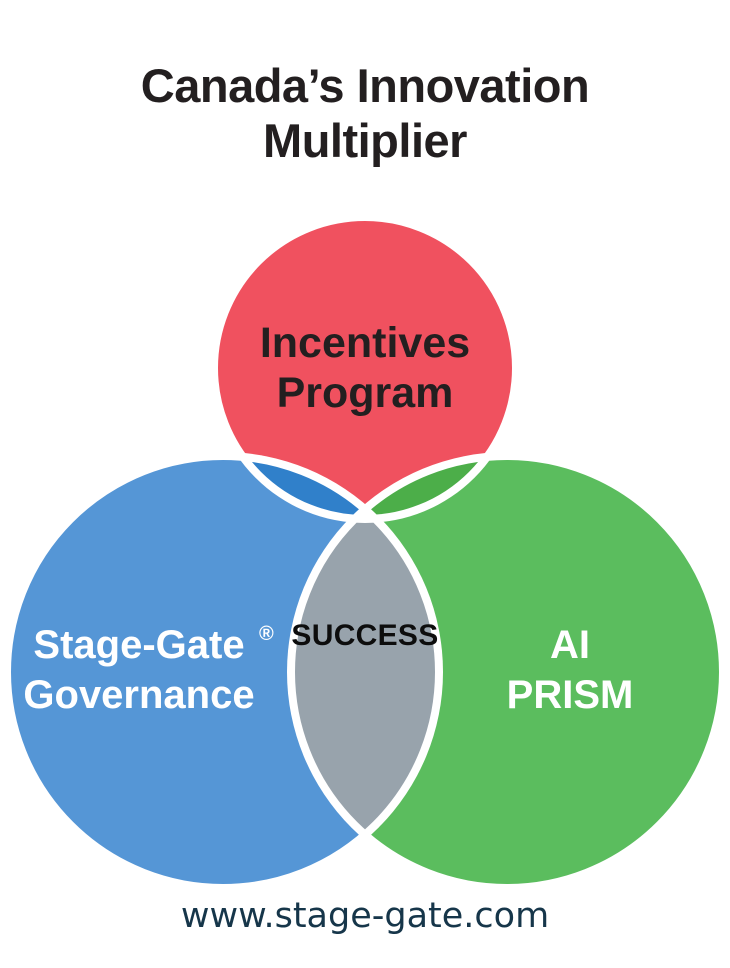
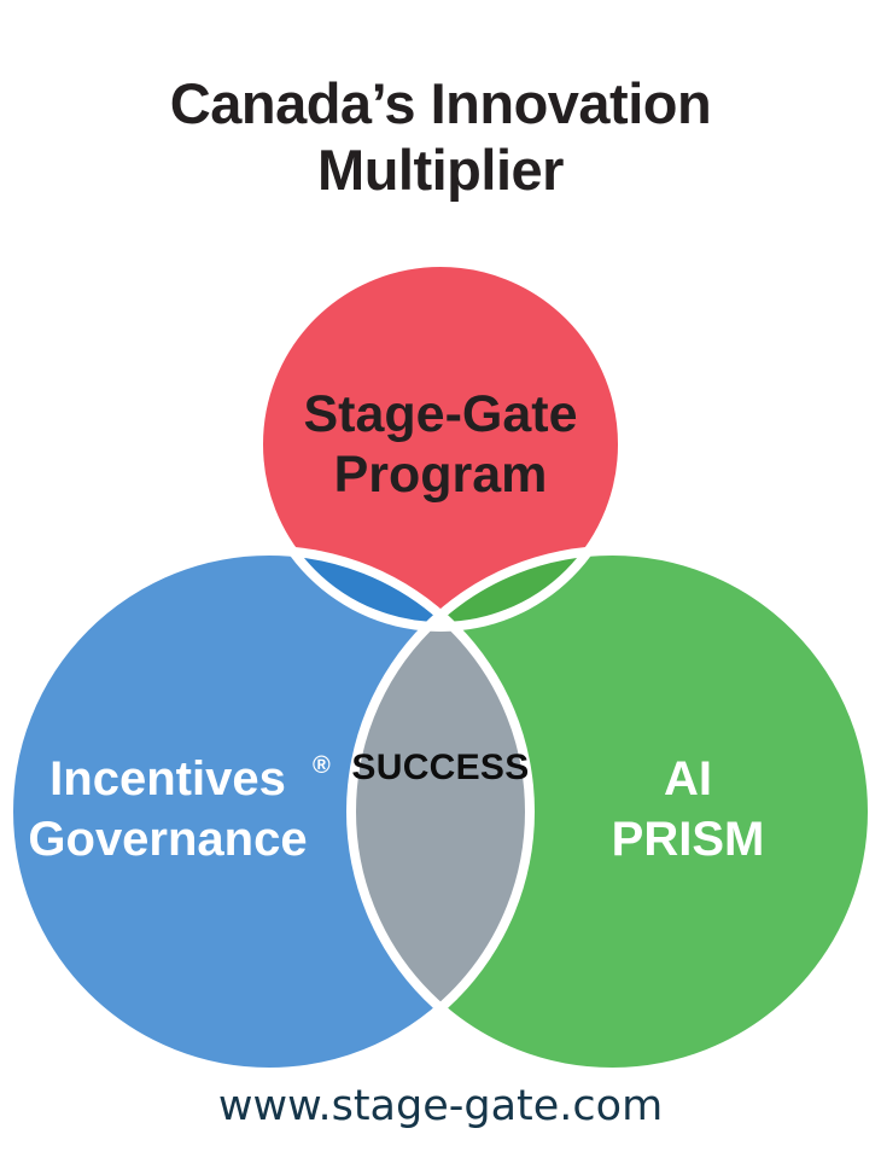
  Canada’s Innovation
  Multiplier
- Incentives
+ Stage-Gate
  Program
- Stage-Gate
+ Incentives
  ®
  Governance
  AI
  PRISM
  SUCCESS
  www.stage-gate.com
